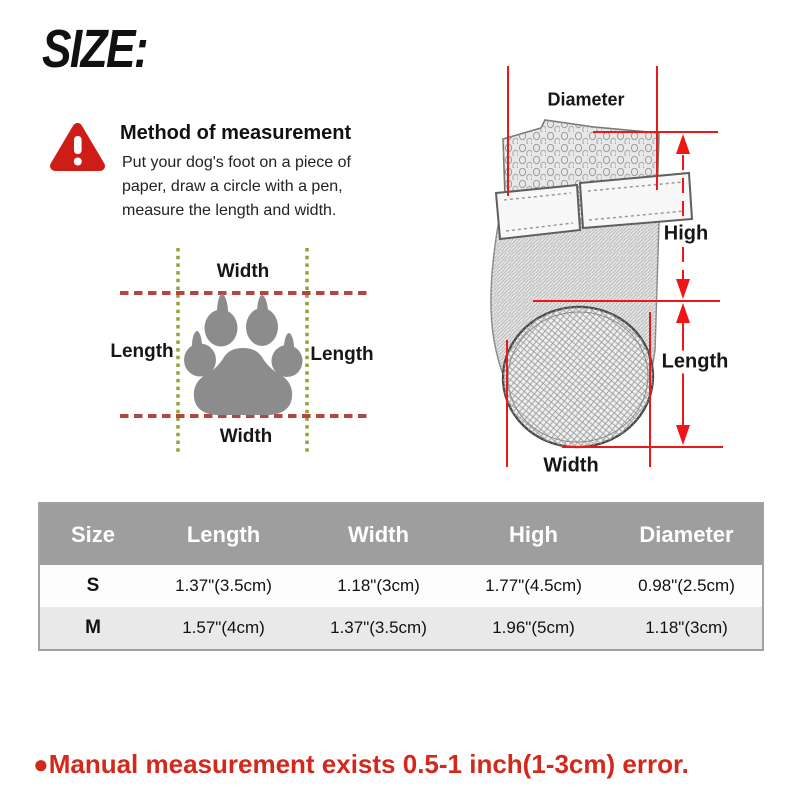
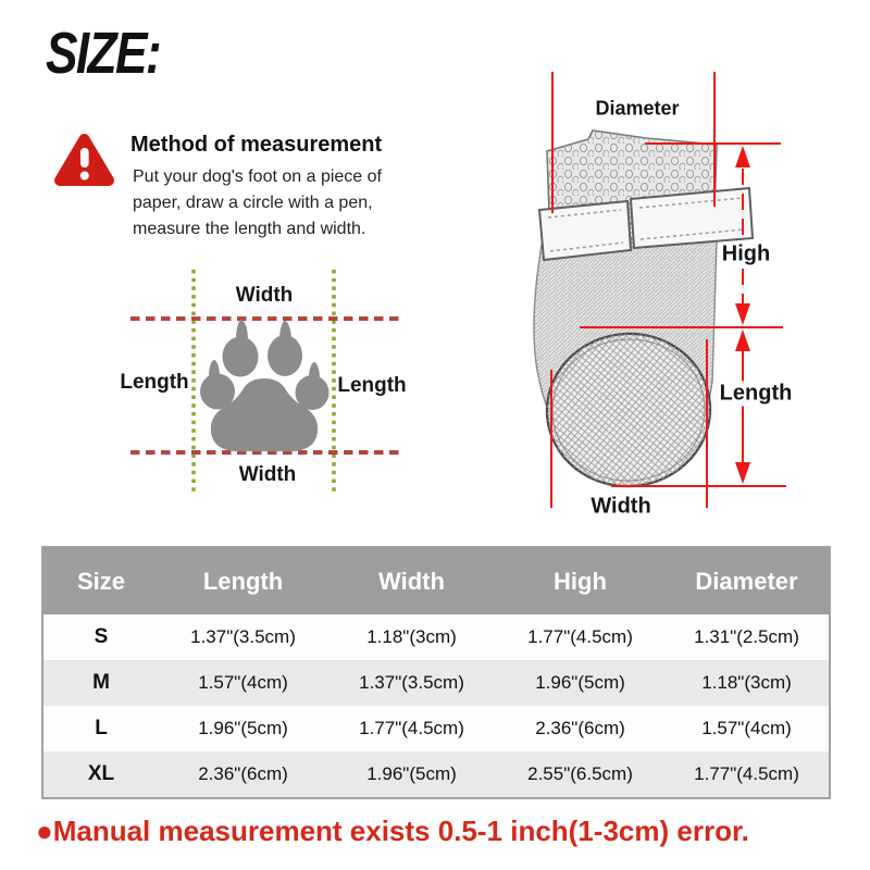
  SIZE:
  Method of measurement
  Put your dog's foot on a piece of
  paper, draw a circle with a pen,
  measure the length and width.
  Width
  Length
  Length
  Width
  Diameter
  High
  Length
  Width
  Size	Length	Width	High	Diameter
- S	1.37"(3.5cm)	1.18"(3cm)	1.77"(4.5cm)	0.98"(2.5cm)
+ S	1.37"(3.5cm)	1.18"(3cm)	1.77"(4.5cm)	1.31"(2.5cm)
  M	1.57"(4cm)	1.37"(3.5cm)	1.96"(5cm)	1.18"(3cm)
+ L	1.96"(5cm)	1.77"(4.5cm)	2.36"(6cm)	1.57"(4cm)
+ XL	2.36"(6cm)	1.96"(5cm)	2.55"(6.5cm)	1.77"(4.5cm)
  ●Manual measurement exists 0.5-1 inch(1-3cm) error.
